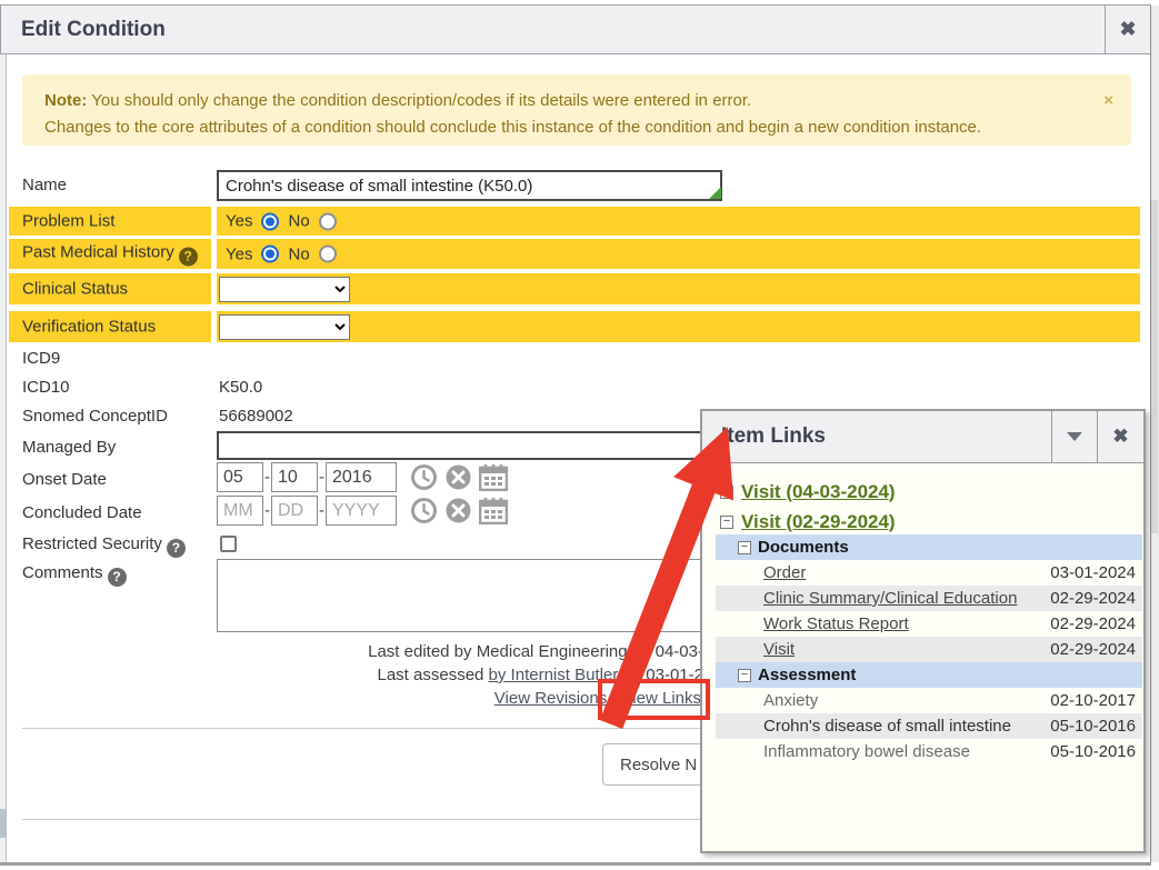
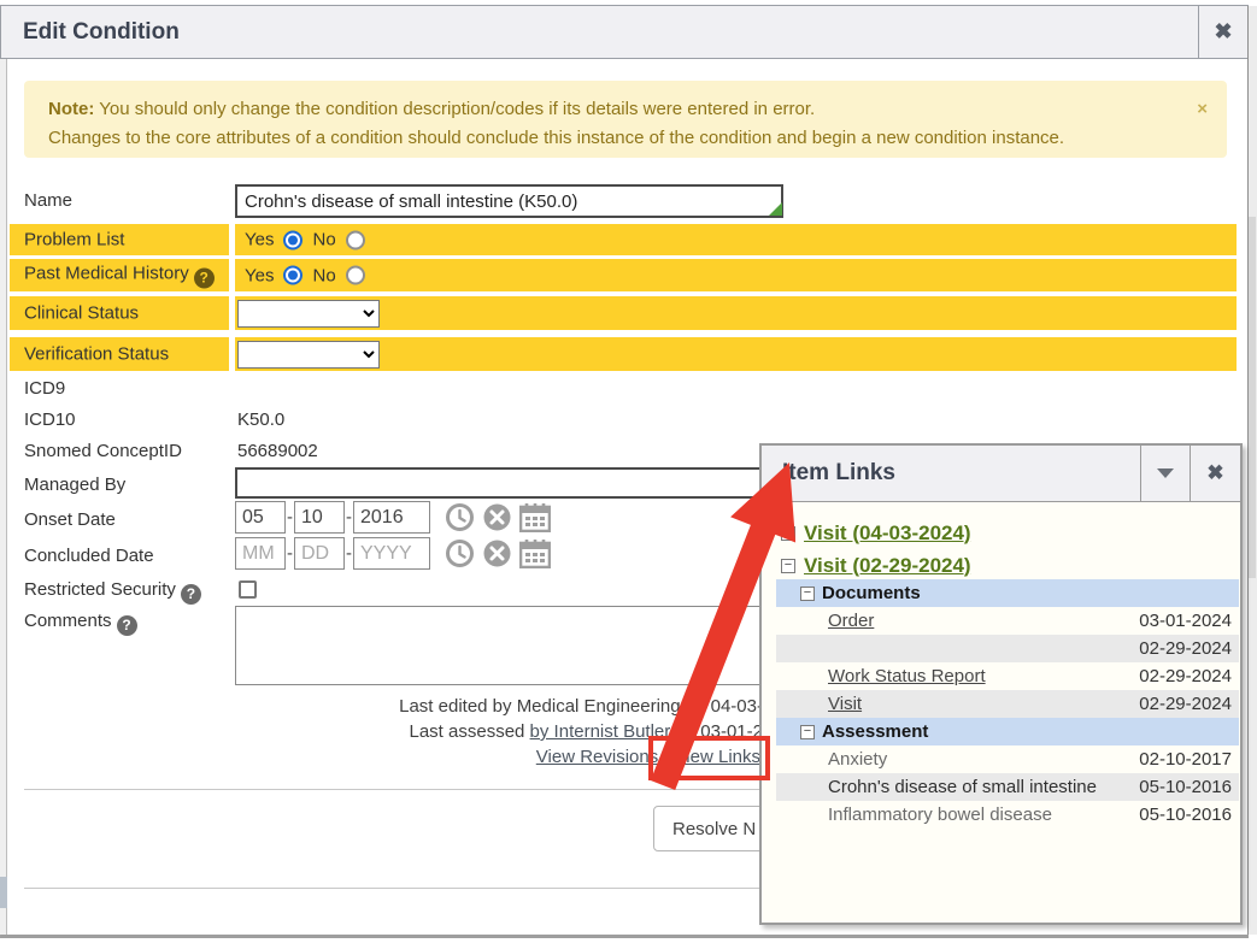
  Edit Condition
  ✖
  Note: You should only change the condition description/codes if its details were entered in error.
  Changes to the core attributes of a condition should conclude this instance of the condition and begin a new condition instance.
  ×
  Name
  Crohn's disease of small intestine (K50.0)
  Problem List
  Yes
  No
  Past Medical History ?
  Yes
  No
  Clinical Status
  Verification Status
  ICD9
  ICD10
  K50.0
  Snomed ConceptID
  56689002
  Managed By
  Onset Date
  05
  -
  10
  -
  2016
  Concluded Date
  MM
  -
  DD
  -
  YYYY
  Restricted Security ?
  Comments ?
  Last edited by Medical Engineering 04-03
  Last assessed by Internist Butler 03-01-2
  View Revisions ew Links
  Resolve N
  tem Links
  ✖
  Visit (04-03-2024)
  −
  Visit (02-29-2024)
  −
  Documents
  Order
  03-01-2024
- Clinic Summary/Clinical Education
  02-29-2024
  Work Status Report
  02-29-2024
  Visit
  02-29-2024
  −
  Assessment
  Anxiety
  02-10-2017
  Crohn's disease of small intestine
  05-10-2016
  Inflammatory bowel disease
  05-10-2016
